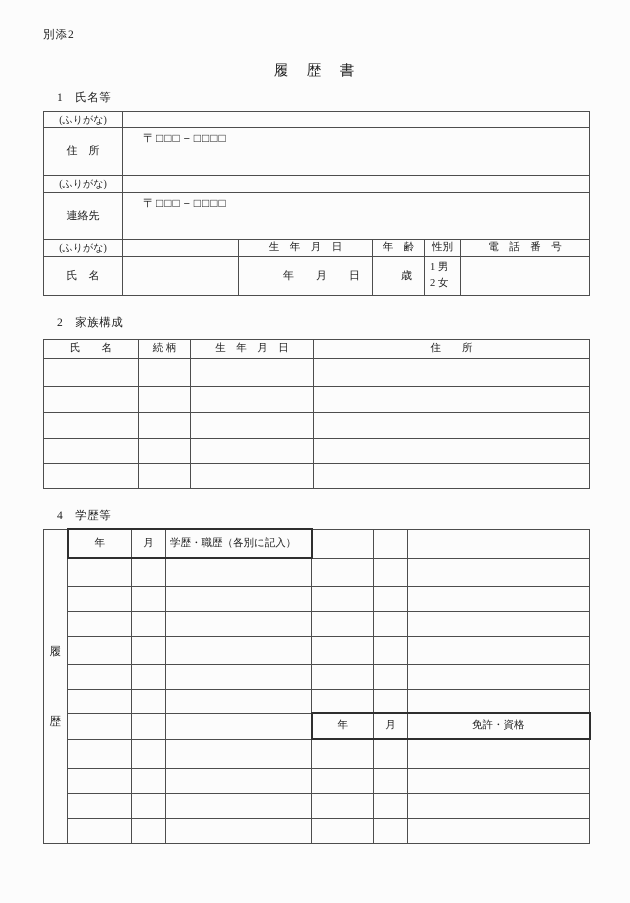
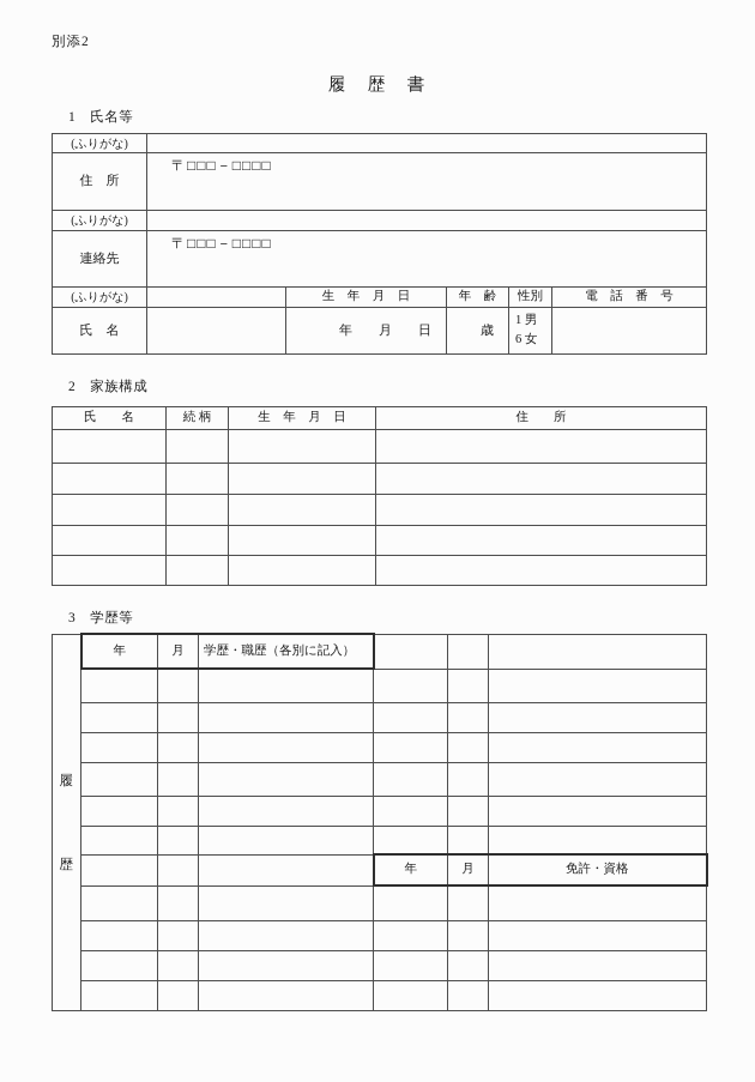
  別添2
  履 歴 書
  1 氏名等
  (ふりがな)
  住 所	〒□□□－□□□□
  (ふりがな)
  連絡先	〒□□□－□□□□
  (ふりがな)		生 年 月 日	年 齢	性別	電 話 番 号
- 氏 名		年 月 日	歳	1 男 2 女
+ 氏 名		年 月 日	歳	1 男 6 女
  2 家族構成
  氏 名	続 柄	生 年 月 日	住 所
- 4 学歴等
+ 3 学歴等
  履 歴	年	月	学歴・職歴（各別に記入）
  			年	月	免許・資格
